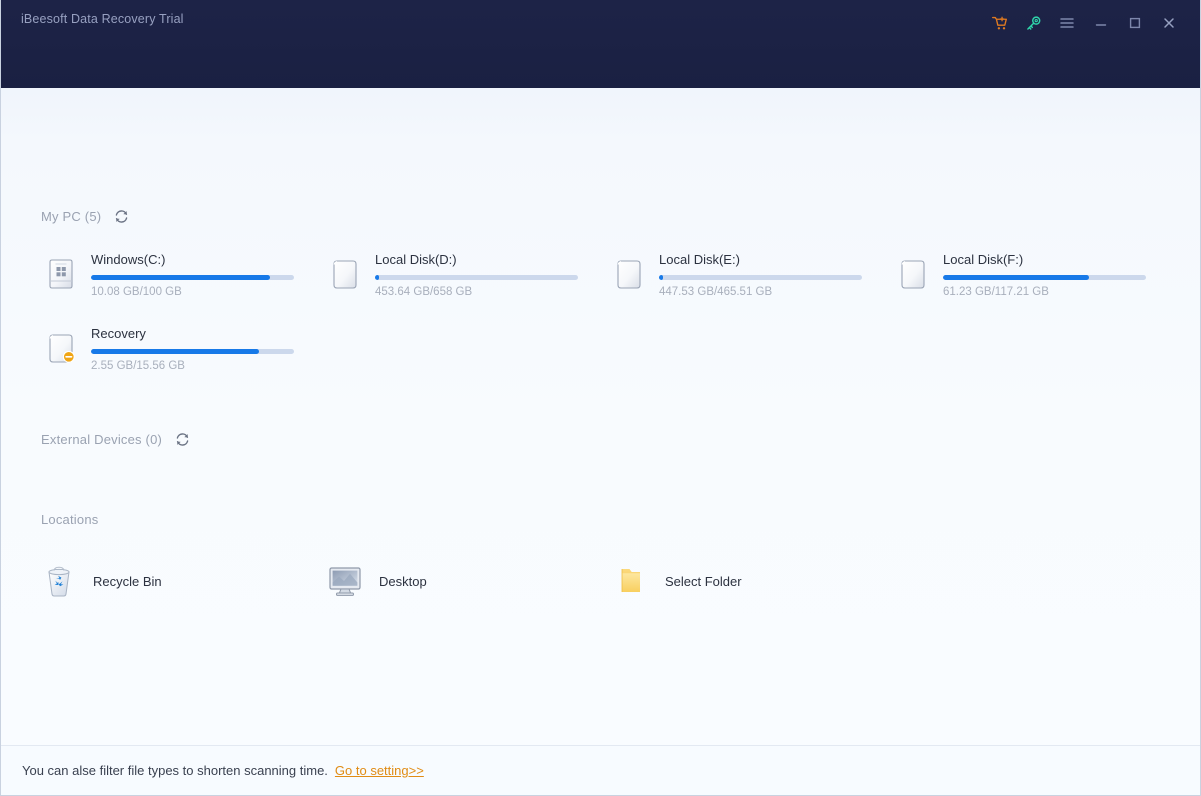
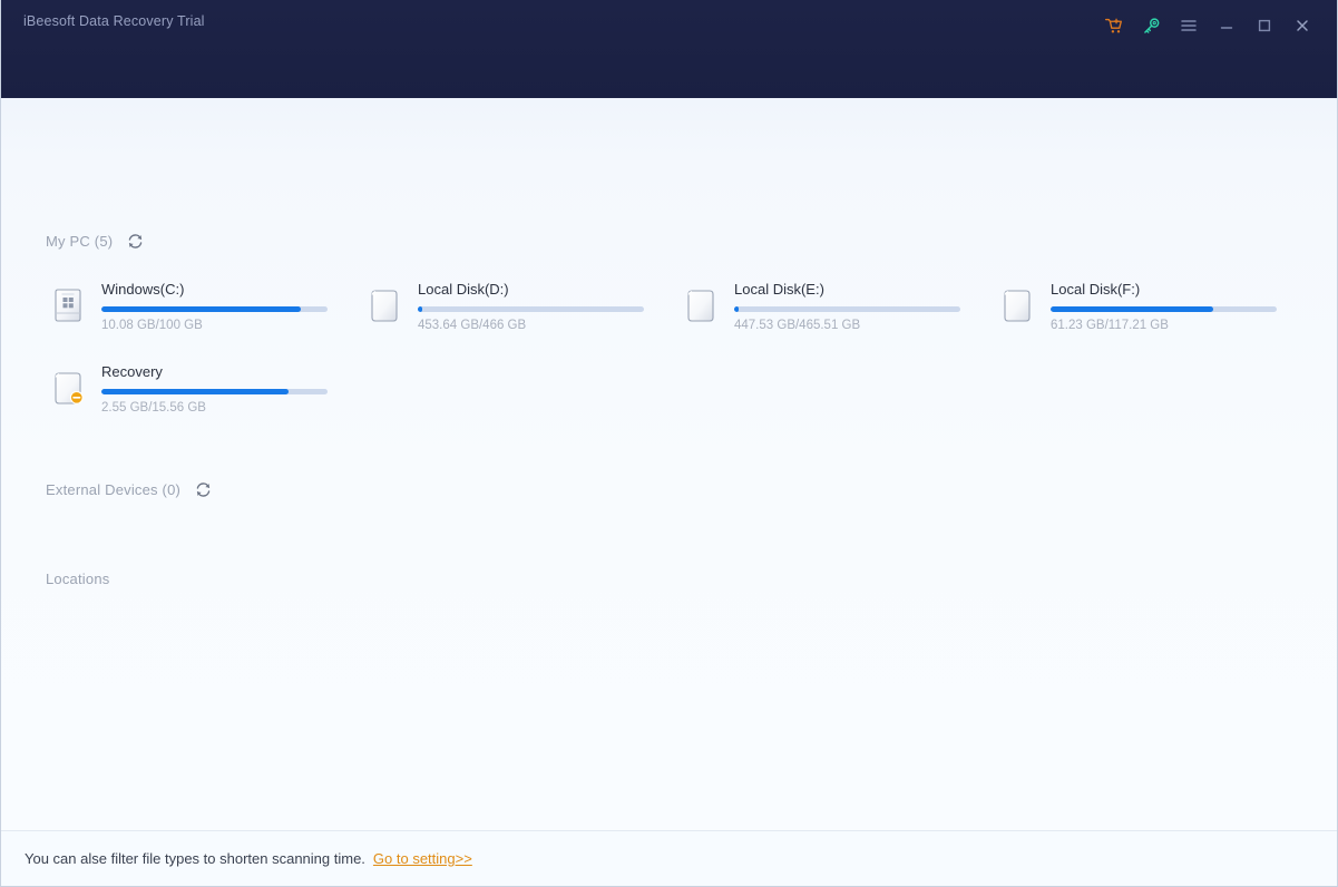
  iBeesoft Data Recovery Trial
  My PC (5)
  Windows(C:)
  10.08 GB/100 GB
  Local Disk(D:)
- 453.64 GB/658 GB
+ 453.64 GB/466 GB
  Local Disk(E:)
  447.53 GB/465.51 GB
  Local Disk(F:)
  61.23 GB/117.21 GB
  Recovery
  2.55 GB/15.56 GB
  External Devices (0)
  Locations
- Recycle Bin
- Desktop
- Select Folder
  You can alse filter file types to shorten scanning time.
  Go to setting>>
